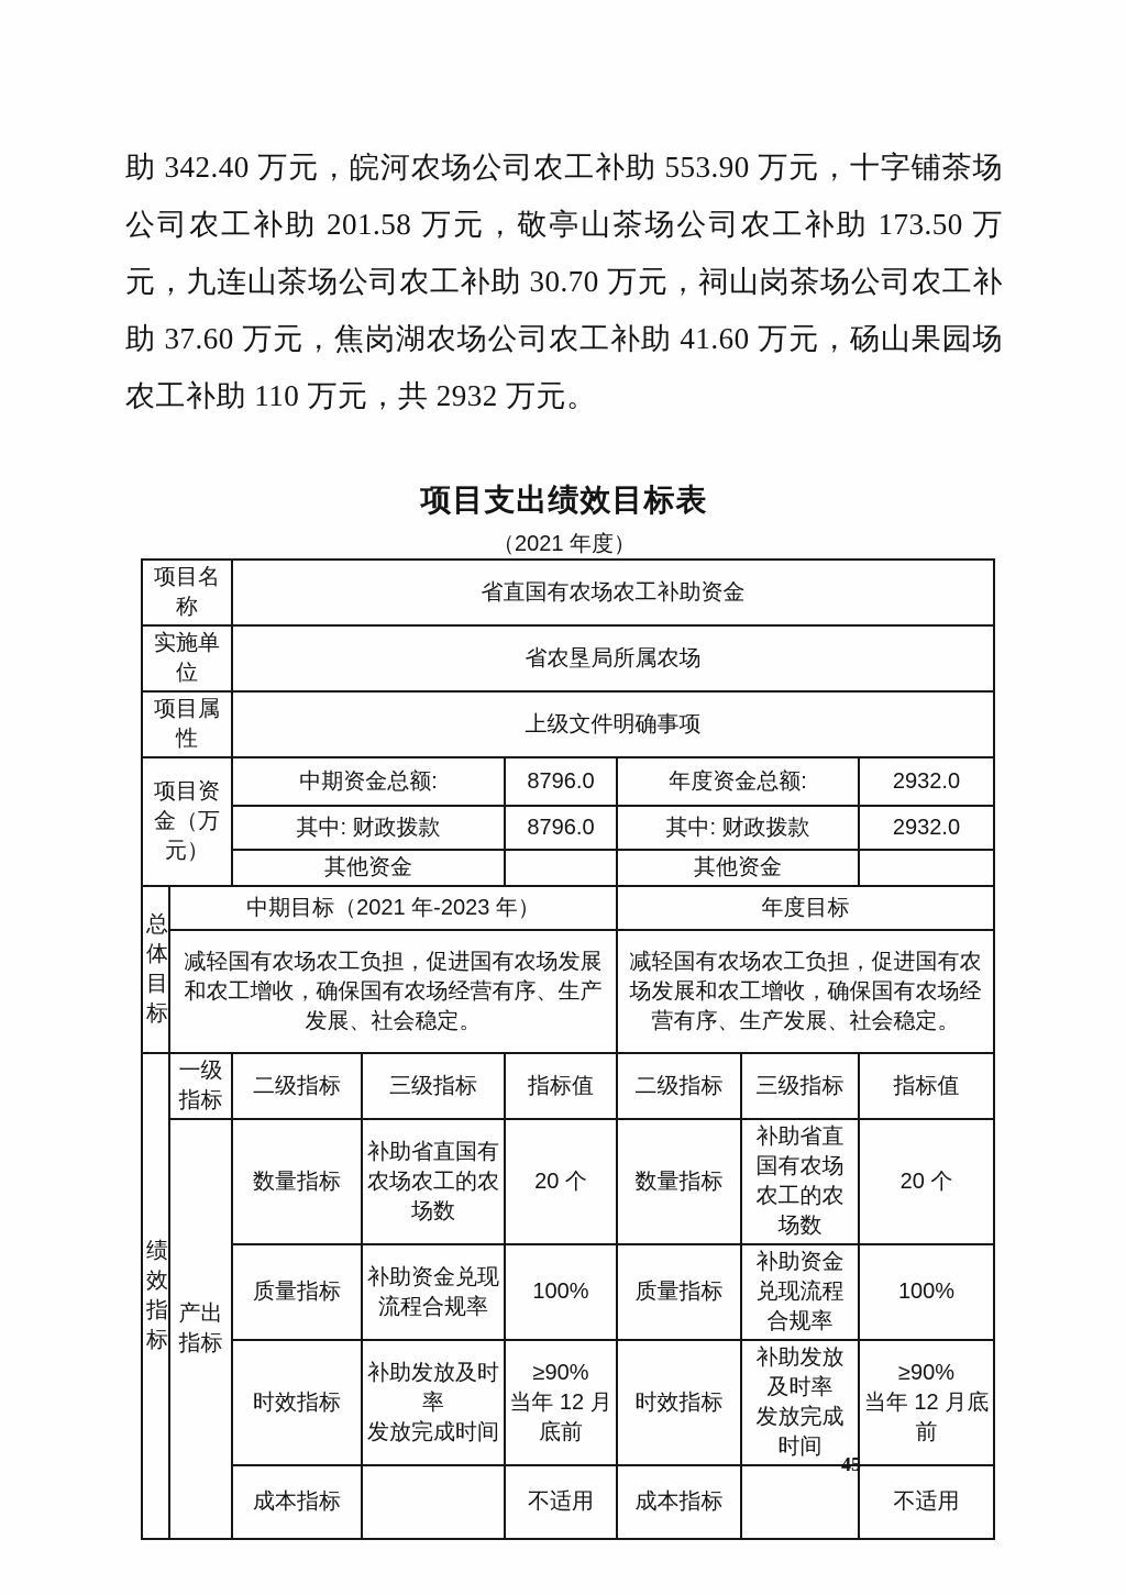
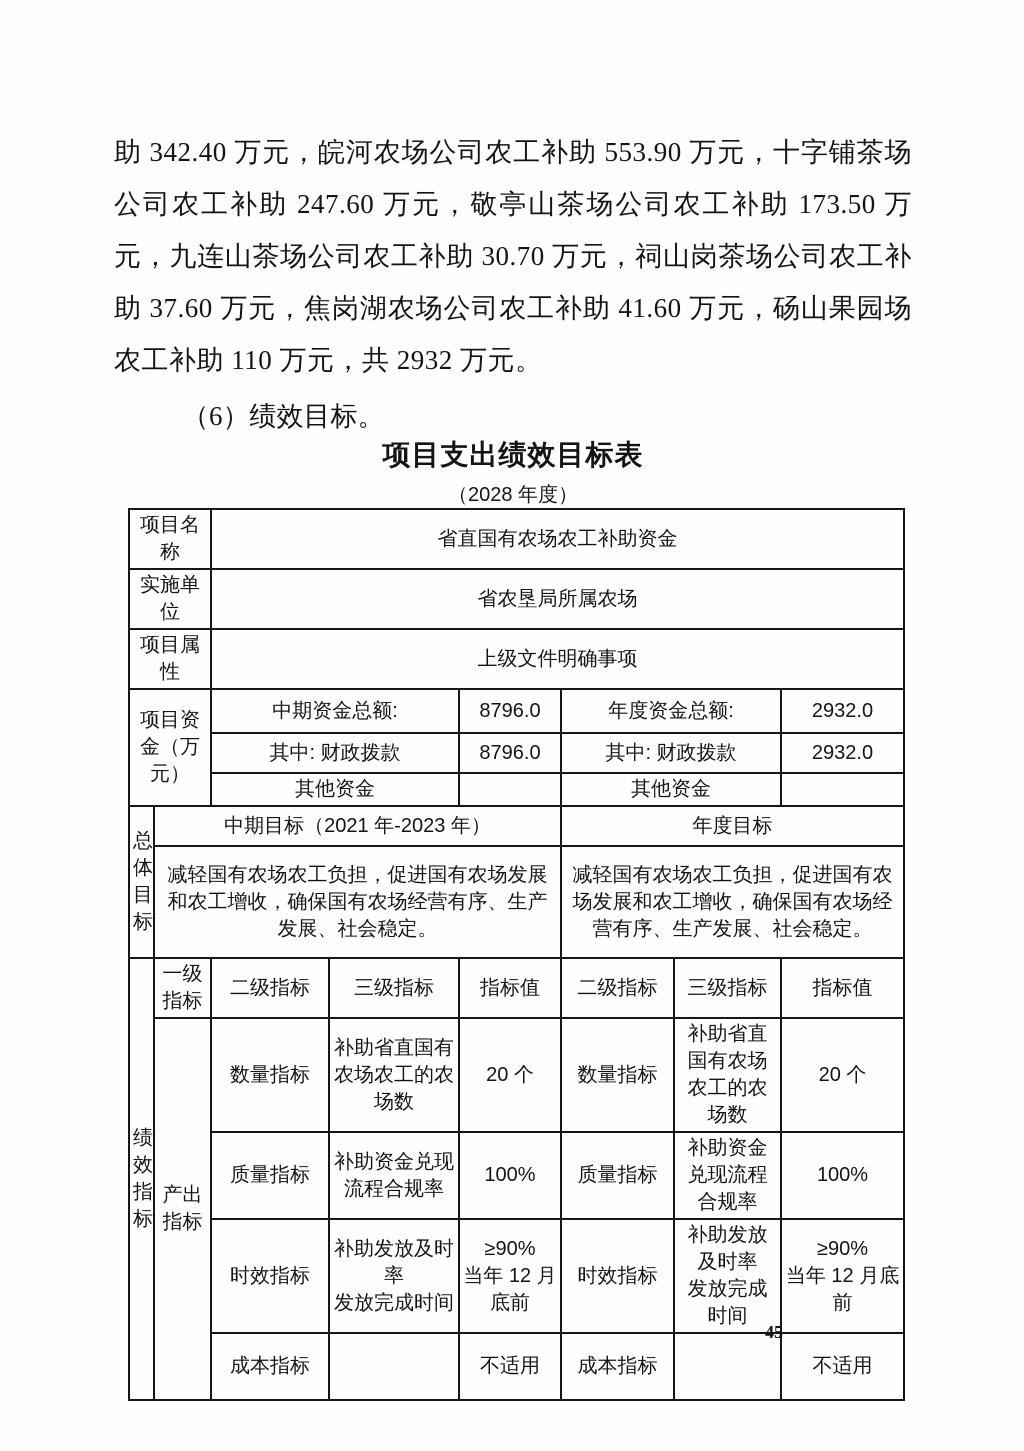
- 助 342.40 万元，皖河农场公司农工补助 553.90 万元，十字铺茶场公司农工补助 201.58 万元，敬亭山茶场公司农工补助 173.50 万元，九连山茶场公司农工补助 30.70 万元，祠山岗茶场公司农工补助 37.60 万元，焦岗湖农场公司农工补助 41.60 万元，砀山果园场农工补助 110 万元，共 2932 万元。
+ 助 342.40 万元，皖河农场公司农工补助 553.90 万元，十字铺茶场公司农工补助 247.60 万元，敬亭山茶场公司农工补助 173.50 万元，九连山茶场公司农工补助 30.70 万元，祠山岗茶场公司农工补助 37.60 万元，焦岗湖农场公司农工补助 41.60 万元，砀山果园场农工补助 110 万元，共 2932 万元。
+ （6）绩效目标。
  项目支出绩效目标表
- （2021 年度）
+ （2028 年度）
  项目名称	省直国有农场农工补助资金
  实施单位	省农垦局所属农场
  项目属性	上级文件明确事项
  项目资金（万元）	中期资金总额:	8796.0	年度资金总额:	2932.0
  其中: 财政拨款	8796.0	其中: 财政拨款	2932.0
  其他资金		其他资金
  总体目标	中期目标（2021 年-2023 年）	年度目标
  减轻国有农场农工负担，促进国有农场发展和农工增收，确保国有农场经营有序、生产发展、社会稳定。	减轻国有农场农工负担，促进国有农场发展和农工增收，确保国有农场经营有序、生产发展、社会稳定。
  绩效指标	一级指标	二级指标	三级指标	指标值	二级指标	三级指标	指标值
  产出指标	数量指标	补助省直国有农场农工的农场数	20 个	数量指标	补助省直国有农场农工的农场数	20 个
  质量指标	补助资金兑现流程合规率	100%	质量指标	补助资金兑现流程合规率	100%
  时效指标	补助发放及时率 发放完成时间	≥90% 当年 12 月底前	时效指标	补助发放及时率 发放完成时间	≥90% 当年 12 月底前
  成本指标		不适用	成本指标		不适用
  45
